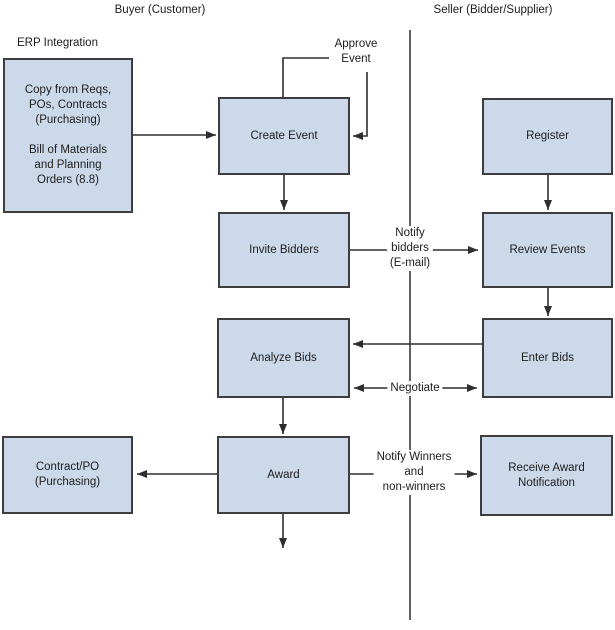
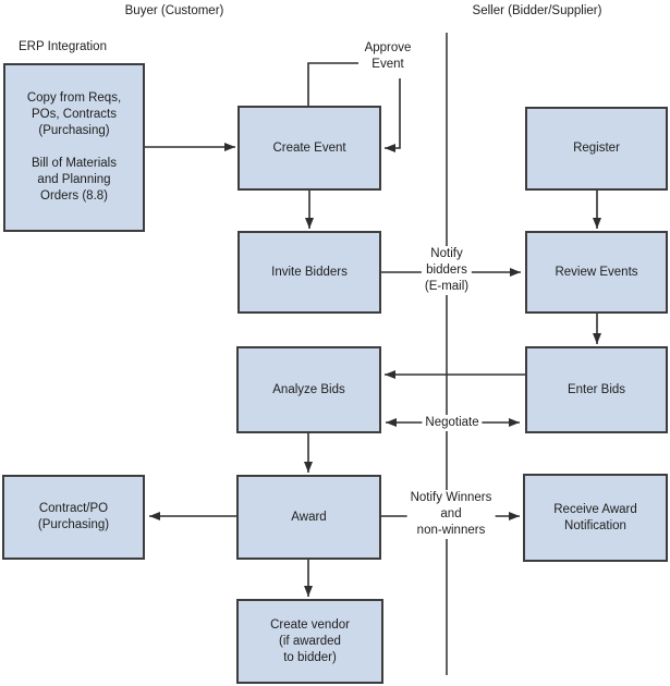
  Buyer (Customer)
  Seller (Bidder/Supplier)
  ERP Integration
  Copy from Reqs,
  POs, Contracts
  (Purchasing)
  Bill of Materials
  and Planning
  Orders (8.8)
  Create Event
  Invite Bidders
  Analyze Bids
  Award
+ Create vendor
+ (if awarded
+ to bidder)
  Contract/PO
  (Purchasing)
  Register
  Review Events
  Enter Bids
  Receive Award
  Notification
  Approve
  Event
  Notify
  bidders
  (E-mail)
  Negotiate
  Notify Winners
  and
  non-winners
